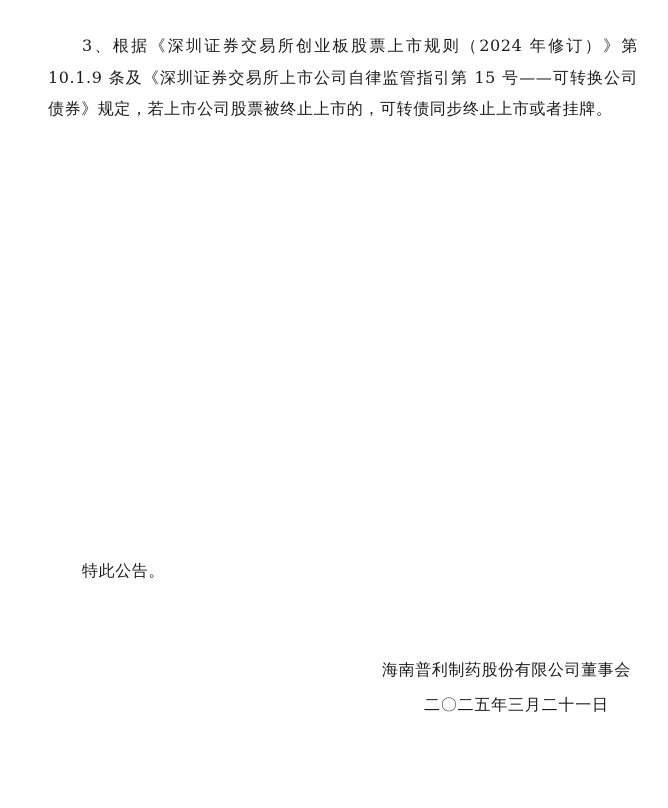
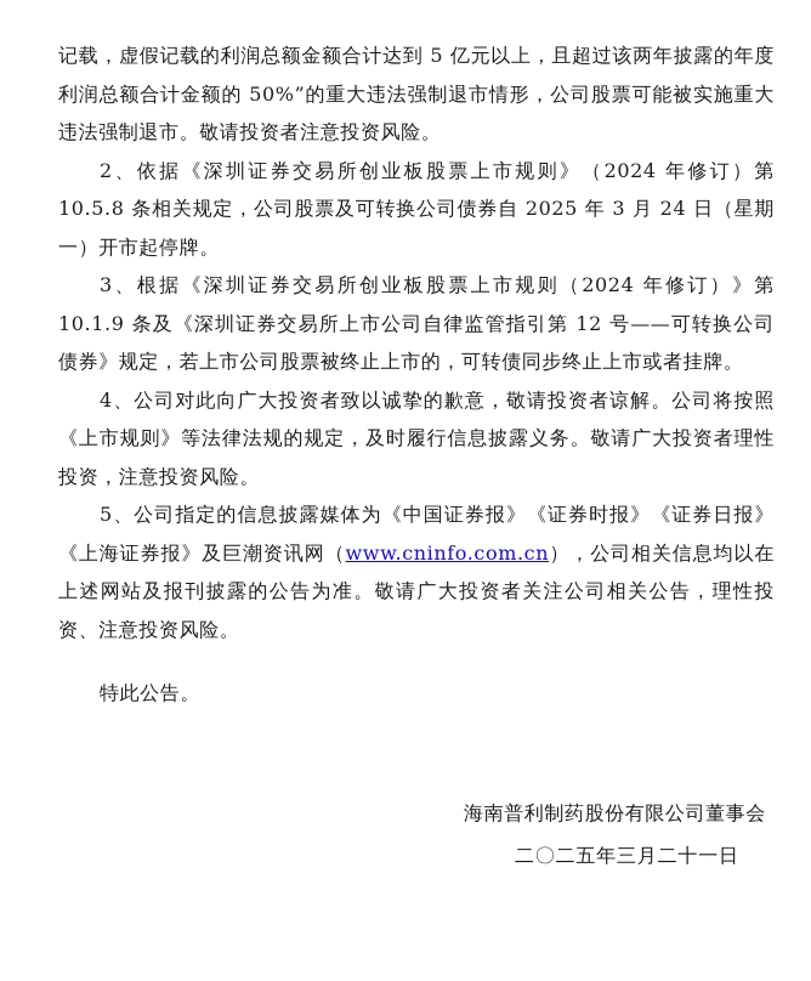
+ 记载，虚假记载的利润总额金额合计达到 5 亿元以上，且超过该两年披露的年度利润总额合计金额的 50%”的重大违法强制退市情形，公司股票可能被实施重大违法强制退市。敬请投资者注意投资风险。
+ 2、依据《深圳证券交易所创业板股票上市规则》（2024 年修订）第 10.5.8 条相关规定，公司股票及可转换公司债券自 2025 年 3 月 24 日（星期一）开市起停牌。
- 3、根据《深圳证券交易所创业板股票上市规则（2024 年修订）》第 10.1.9 条及《深圳证券交易所上市公司自律监管指引第 15 号——可转换公司债券》规定，若上市公司股票被终止上市的，可转债同步终止上市或者挂牌。
+ 3、根据《深圳证券交易所创业板股票上市规则（2024 年修订）》第 10.1.9 条及《深圳证券交易所上市公司自律监管指引第 12 号——可转换公司债券》规定，若上市公司股票被终止上市的，可转债同步终止上市或者挂牌。
+ 4、公司对此向广大投资者致以诚挚的歉意，敬请投资者谅解。公司将按照《上市规则》等法律法规的规定，及时履行信息披露义务。敬请广大投资者理性投资，注意投资风险。
+ 5、公司指定的信息披露媒体为《中国证券报》《证券时报》《证券日报》《上海证券报》及巨潮资讯网（www.cninfo.com.cn），公司相关信息均以在上述网站及报刊披露的公告为准。敬请广大投资者关注公司相关公告，理性投资、注意投资风险。
  特此公告。
  海南普利制药股份有限公司董事会
  二〇二五年三月二十一日
